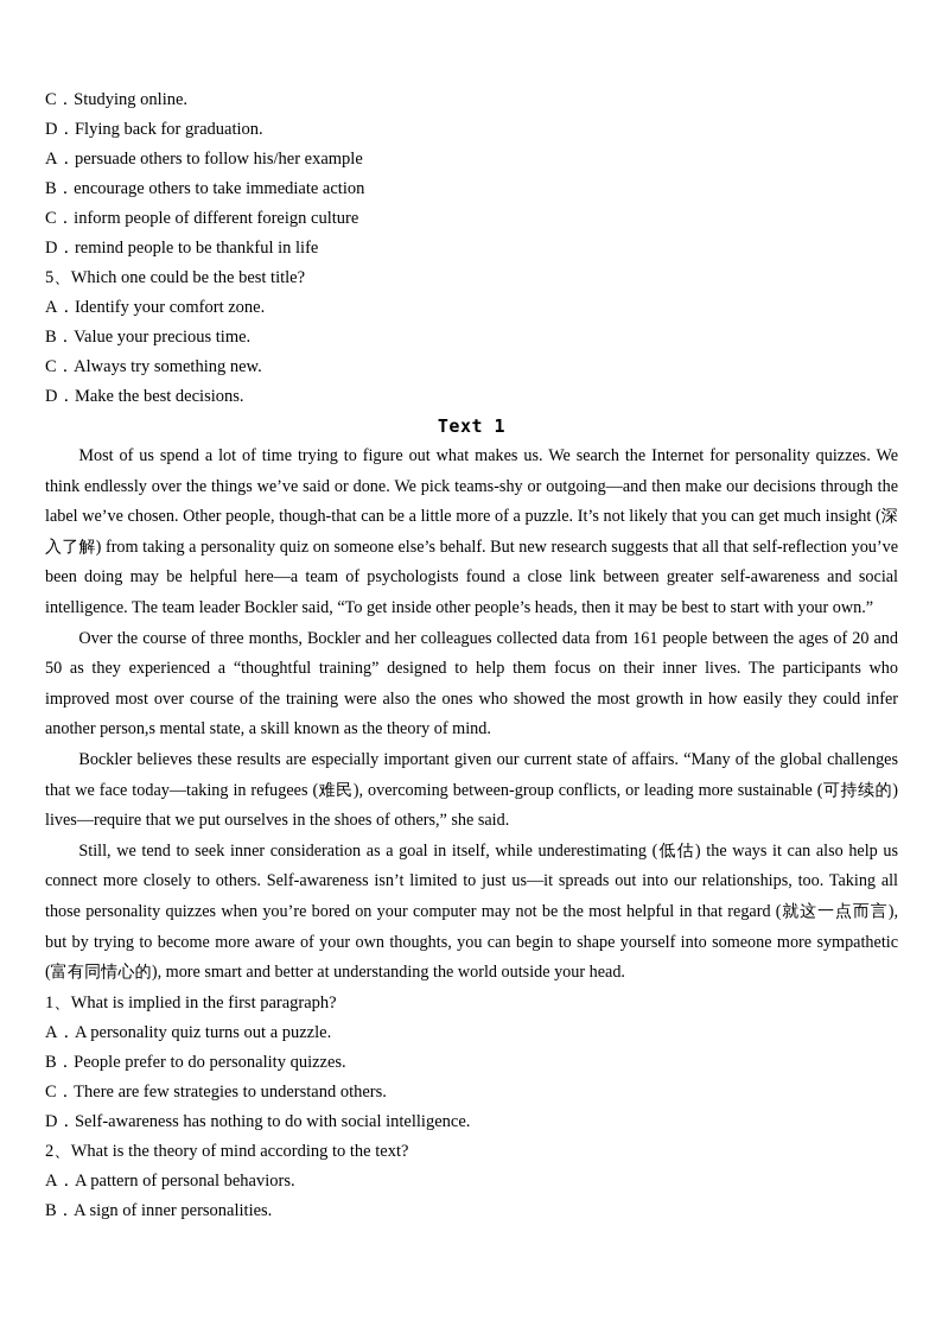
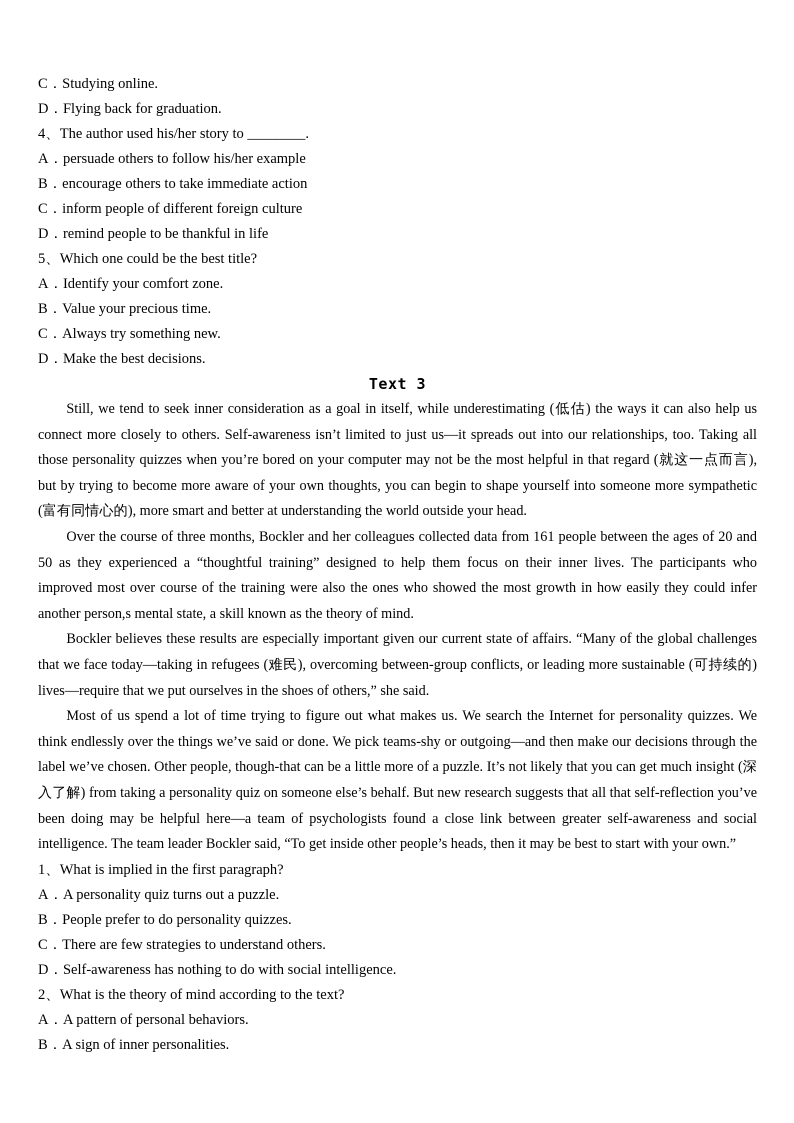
  C．Studying online.
  D．Flying back for graduation.
+ 4、The author used his/her story to ________.
  A．persuade others to follow his/her example
  B．encourage others to take immediate action
  C．inform people of different foreign culture
  D．remind people to be thankful in life
  5、Which one could be the best title?
  A．Identify your comfort zone.
  B．Value your precious time.
  C．Always try something new.
  D．Make the best decisions.
- Text 1
+ Text 3
- Most of us spend a lot of time trying to figure out what makes us. We search the Internet for personality quizzes. We think endlessly over the things we’ve said or done. We pick teams-shy or outgoing—and then make our decisions through the label we’ve chosen. Other people, though-that can be a little more of a puzzle. It’s not likely that you can get much insight (深入了解) from taking a personality quiz on someone else’s behalf. But new research suggests that all that self-reflection you’ve been doing may be helpful here—a team of psychologists found a close link between greater self-awareness and social intelligence. The team leader Bockler said, “To get inside other people’s heads, then it may be best to start with your own.”
+ Still, we tend to seek inner consideration as a goal in itself, while underestimating (低估) the ways it can also help us connect more closely to others. Self-awareness isn’t limited to just us—it spreads out into our relationships, too. Taking all those personality quizzes when you’re bored on your computer may not be the most helpful in that regard (就这一点而言), but by trying to become more aware of your own thoughts, you can begin to shape yourself into someone more sympathetic (富有同情心的), more smart and better at understanding the world outside your head.
  Over the course of three months, Bockler and her colleagues collected data from 161 people between the ages of 20 and 50 as they experienced a “thoughtful training” designed to help them focus on their inner lives. The participants who improved most over course of the training were also the ones who showed the most growth in how easily they could infer another person,s mental state, a skill known as the theory of mind.
  Bockler believes these results are especially important given our current state of affairs. “Many of the global challenges that we face today—taking in refugees (难民), overcoming between-group conflicts, or leading more sustainable (可持续的) lives—require that we put ourselves in the shoes of others,” she said.
- Still, we tend to seek inner consideration as a goal in itself, while underestimating (低估) the ways it can also help us connect more closely to others. Self-awareness isn’t limited to just us—it spreads out into our relationships, too. Taking all those personality quizzes when you’re bored on your computer may not be the most helpful in that regard (就这一点而言), but by trying to become more aware of your own thoughts, you can begin to shape yourself into someone more sympathetic (富有同情心的), more smart and better at understanding the world outside your head.
+ Most of us spend a lot of time trying to figure out what makes us. We search the Internet for personality quizzes. We think endlessly over the things we’ve said or done. We pick teams-shy or outgoing—and then make our decisions through the label we’ve chosen. Other people, though-that can be a little more of a puzzle. It’s not likely that you can get much insight (深入了解) from taking a personality quiz on someone else’s behalf. But new research suggests that all that self-reflection you’ve been doing may be helpful here—a team of psychologists found a close link between greater self-awareness and social intelligence. The team leader Bockler said, “To get inside other people’s heads, then it may be best to start with your own.”
  1、What is implied in the first paragraph?
  A．A personality quiz turns out a puzzle.
  B．People prefer to do personality quizzes.
  C．There are few strategies to understand others.
  D．Self-awareness has nothing to do with social intelligence.
  2、What is the theory of mind according to the text?
  A．A pattern of personal behaviors.
  B．A sign of inner personalities.
